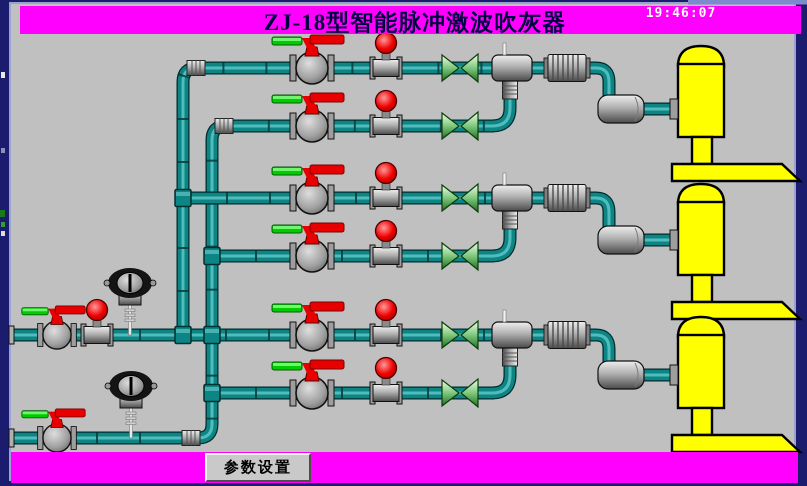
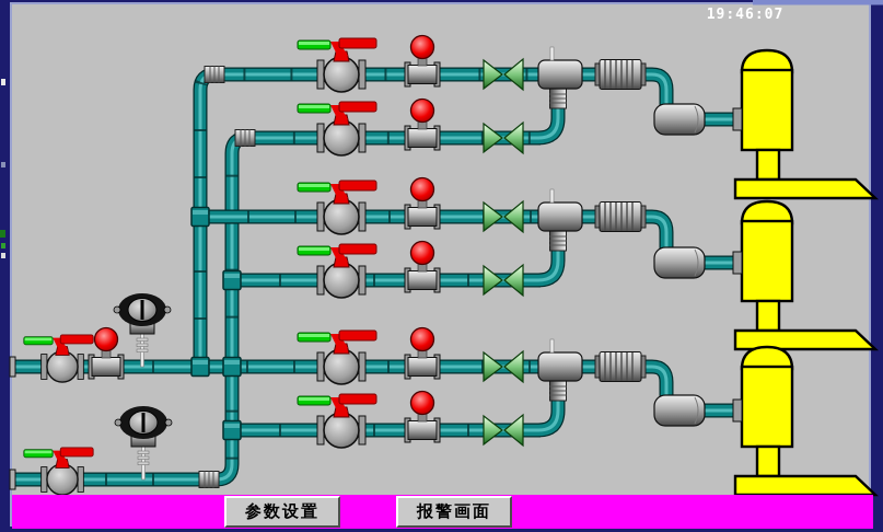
- ZJ-18型智能脉冲激波吹灰器
  19:46:07
  参数设置
+ 报警画面
